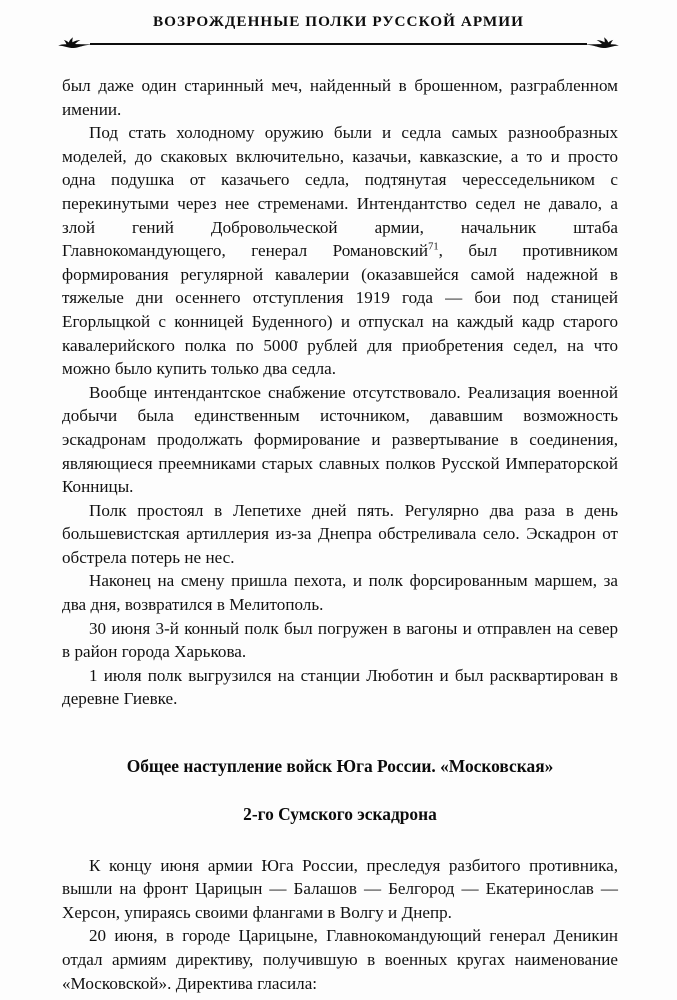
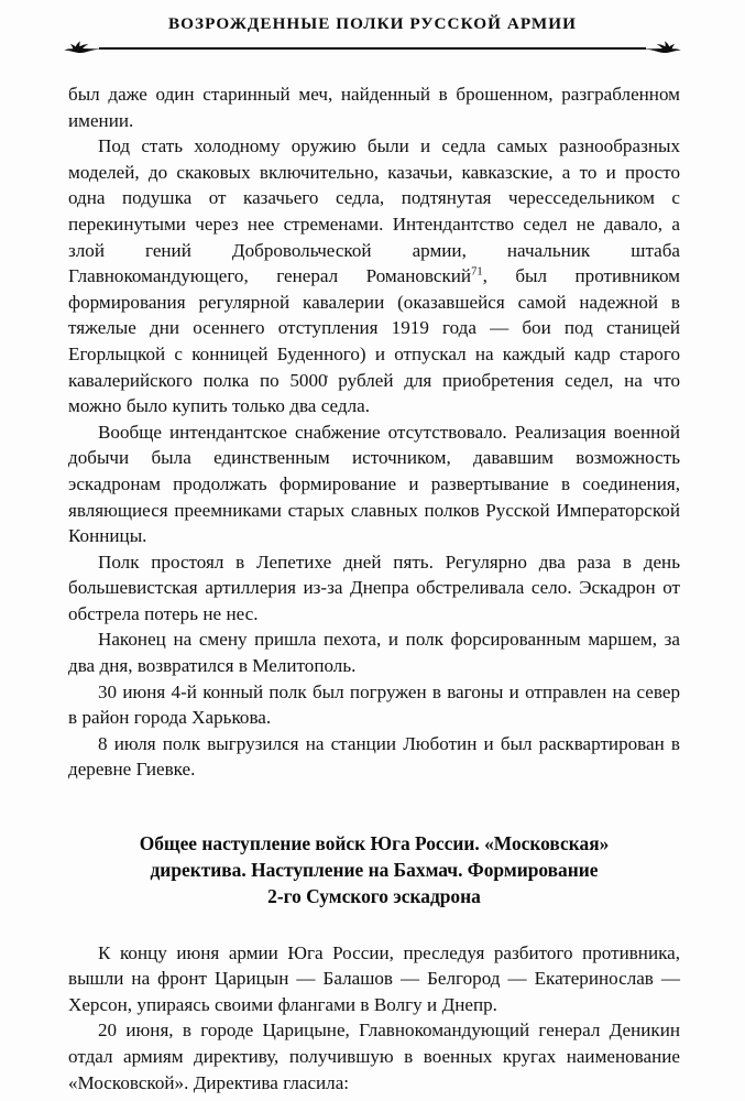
  ВОЗРОЖДЕННЫЕ ПОЛКИ РУССКОЙ АРМИИ
  был даже один старинный меч, найденный в брошенном, разграбленном имении.
  Под стать холодному оружию были и седла самых разнообразных моделей, до скаковых включительно, казачьи, кавказские, а то и просто одна подушка от казачьего седла, подтянутая чересседельником с перекинутыми через нее стременами. Интендантство седел не давало, а злой гений Добровольческой армии, начальник штаба Главнокомандующего, генерал Романовский71, был противником формирования регулярной кавалерии (оказавшейся самой надежной в тяжелые дни осеннего отступления 1919 года — бои под станицей Егорлыцкой с конницей Буденного) и отпускал на каждый кадр старого кавалерийского полка по 5000 рублей для приобретения седел, на что можно было купить только два седла.
  Вообще интендантское снабжение отсутствовало. Реализация военной добычи была единственным источником, дававшим возможность эскадронам продолжать формирование и развертывание в соединения, являющиеся преемниками старых славных полков Русской Императорской Конницы.
  Полк простоял в Лепетихе дней пять. Регулярно два раза в день большевистская артиллерия из-за Днепра обстреливала село. Эскадрон от обстрела потерь не нес.
  Наконец на смену пришла пехота, и полк форсированным маршем, за два дня, возвратился в Мелитополь.
- 30 июня 3-й конный полк был погружен в вагоны и отправлен на север в район города Харькова.
+ 30 июня 4-й конный полк был погружен в вагоны и отправлен на север в район города Харькова.
- 1 июля полк выгрузился на станции Люботин и был расквартирован в деревне Гиевке.
+ 8 июля полк выгрузился на станции Люботин и был расквартирован в деревне Гиевке.
  Общее наступление войск Юга России. «Московская»
+ директива. Наступление на Бахмач. Формирование
  2-го Сумского эскадрона
  К концу июня армии Юга России, преследуя разбитого противника, вышли на фронт Царицын — Балашов — Белгород — Екатеринослав — Херсон, упираясь своими флангами в Волгу и Днепр.
  20 июня, в городе Царицыне, Главнокомандующий генерал Деникин отдал армиям директиву, получившую в военных кругах наименование «Московской». Директива гласила:
